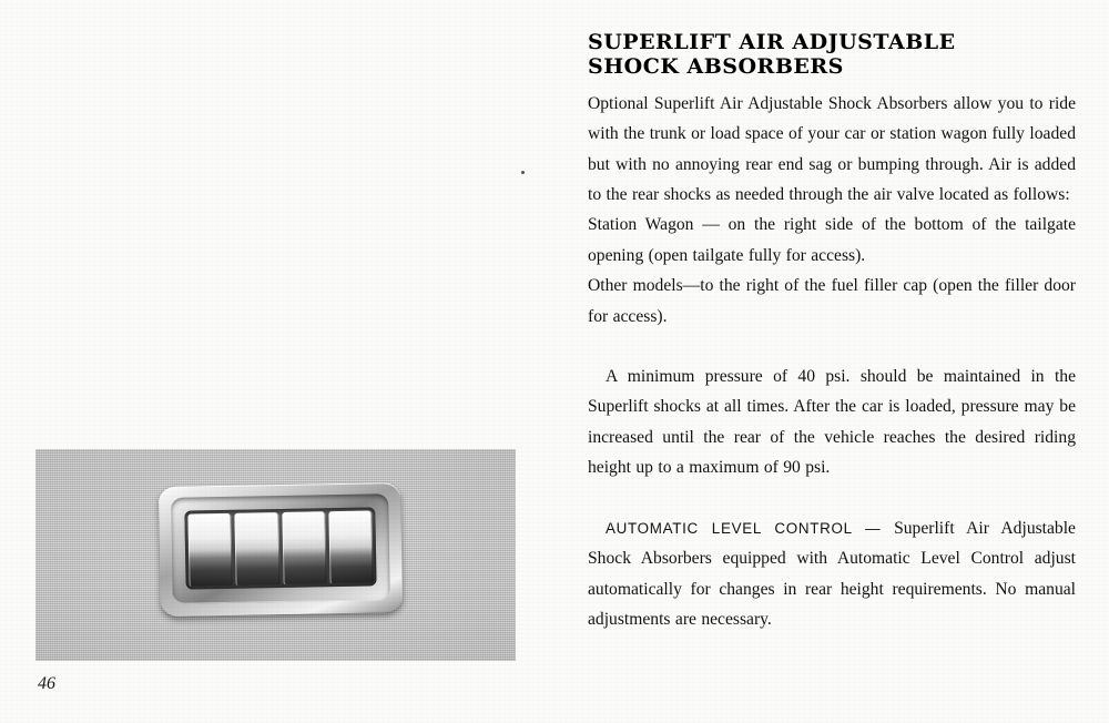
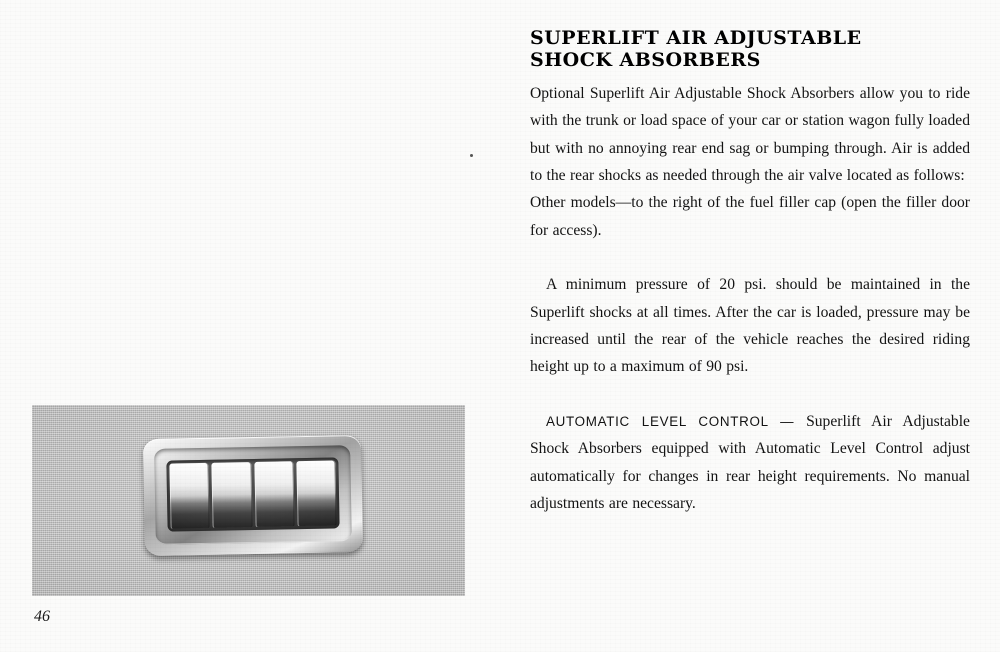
  SUPERLIFT AIR ADJUSTABLE
  SHOCK ABSORBERS
  Optional Superlift Air Adjustable Shock Absorbers allow you to ride with the trunk or load space of your car or station wagon fully loaded but with no annoying rear end sag or bumping through. Air is added to the rear shocks as needed through the air valve located as follows:
- Station Wagon — on the right side of the bottom of the tailgate opening (open tailgate fully for access).
  Other models—to the right of the fuel filler cap (open the filler door for access).
- A minimum pressure of 40 psi. should be maintained in the Superlift shocks at all times. After the car is loaded, pressure may be increased until the rear of the vehicle reaches the desired riding height up to a maximum of 90 psi.
+ A minimum pressure of 20 psi. should be maintained in the Superlift shocks at all times. After the car is loaded, pressure may be increased until the rear of the vehicle reaches the desired riding height up to a maximum of 90 psi.
  AUTOMATIC LEVEL CONTROL — Superlift Air Adjustable Shock Absorbers equipped with Automatic Level Control adjust automatically for changes in rear height requirements. No manual adjustments are necessary.
  46
